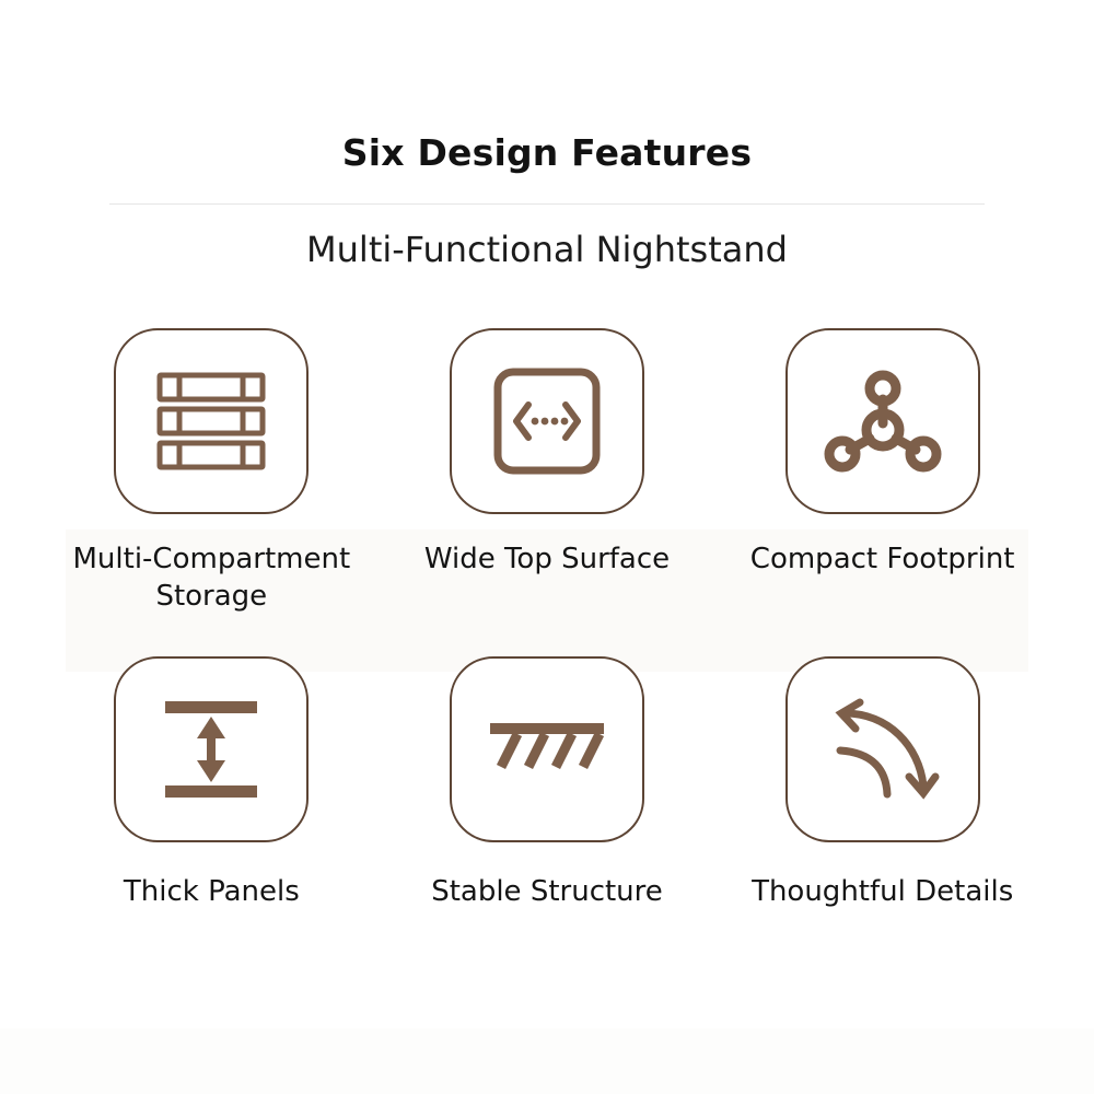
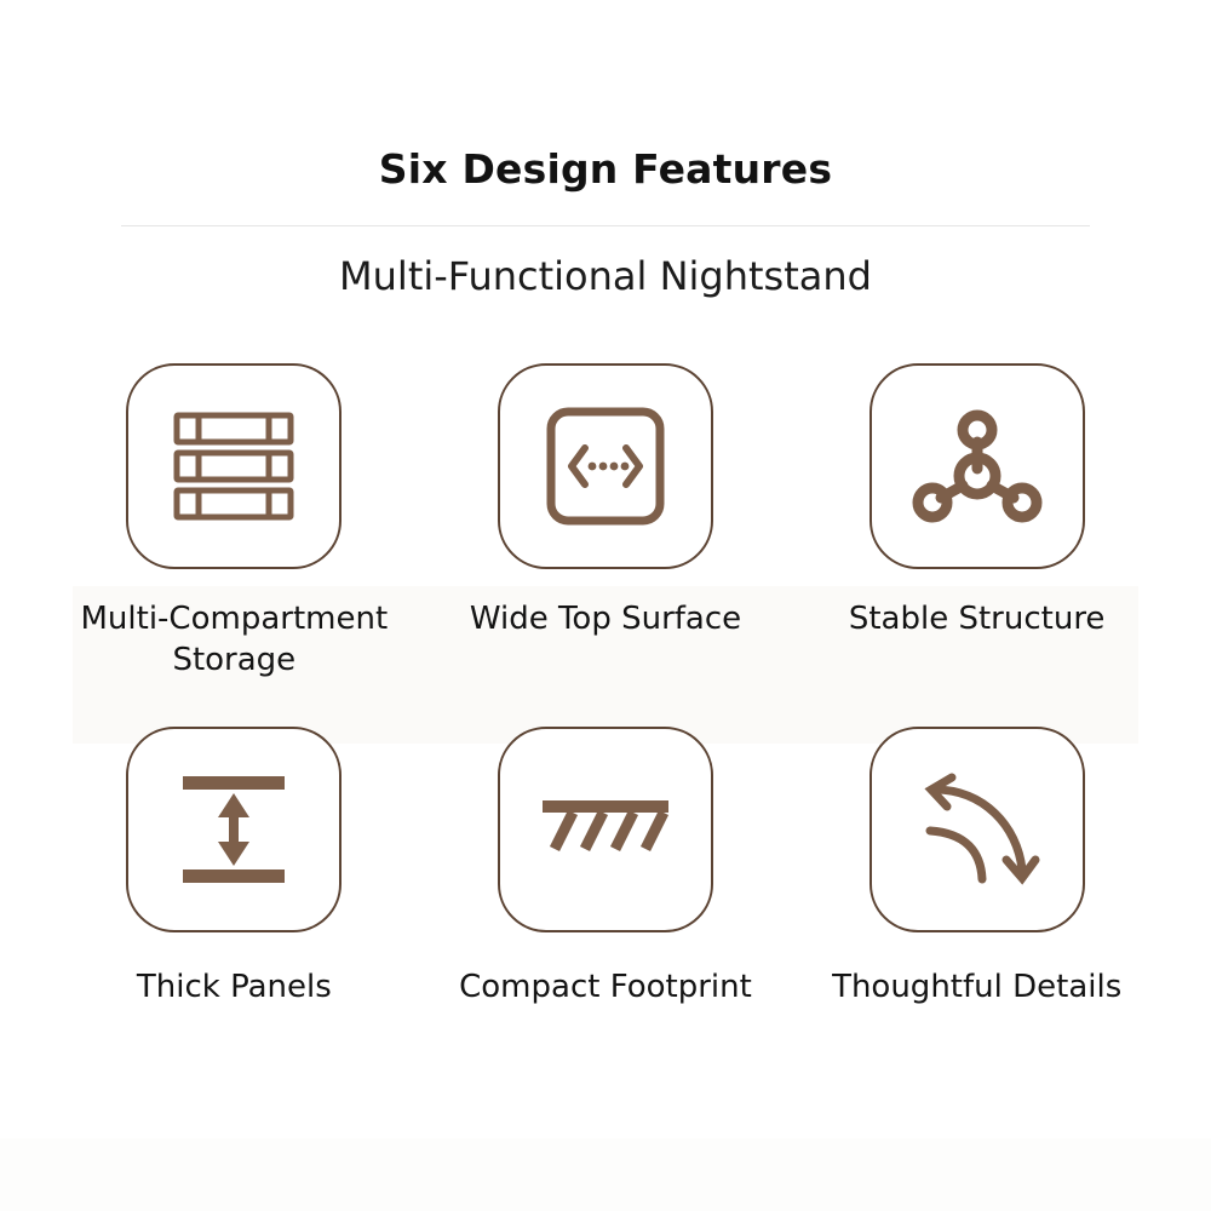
  Six Design Features
  Multi-Functional Nightstand
  Multi-Compartment Storage
  Wide Top Surface
- Compact Footprint
+ Stable Structure
  Thick Panels
- Stable Structure
+ Compact Footprint
  Thoughtful Details
